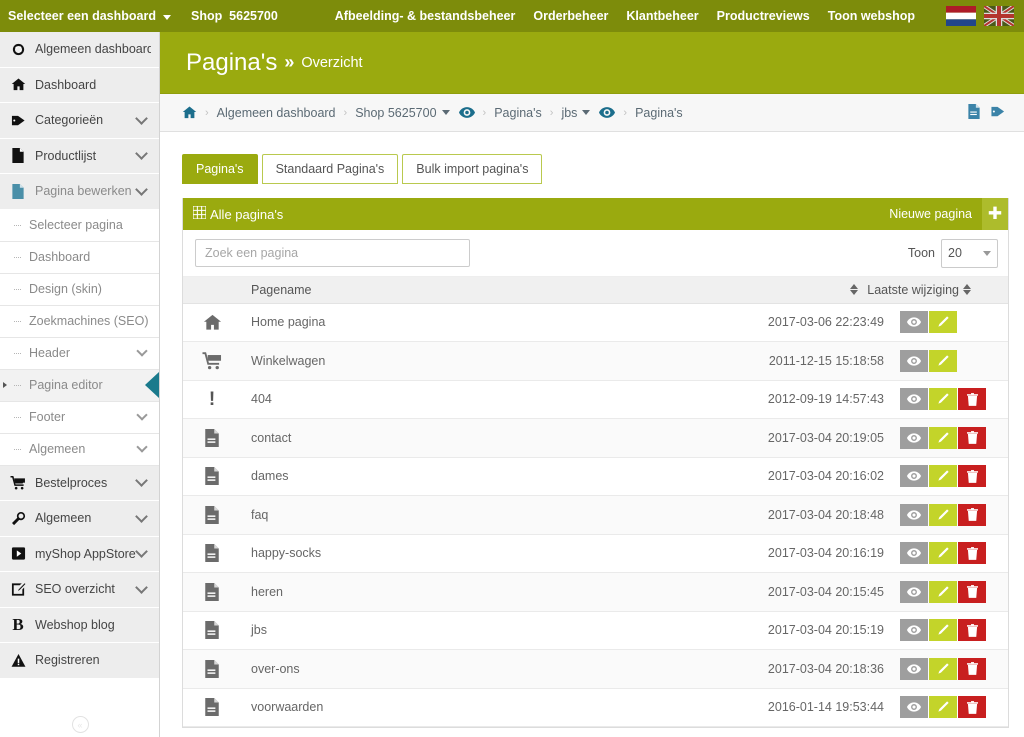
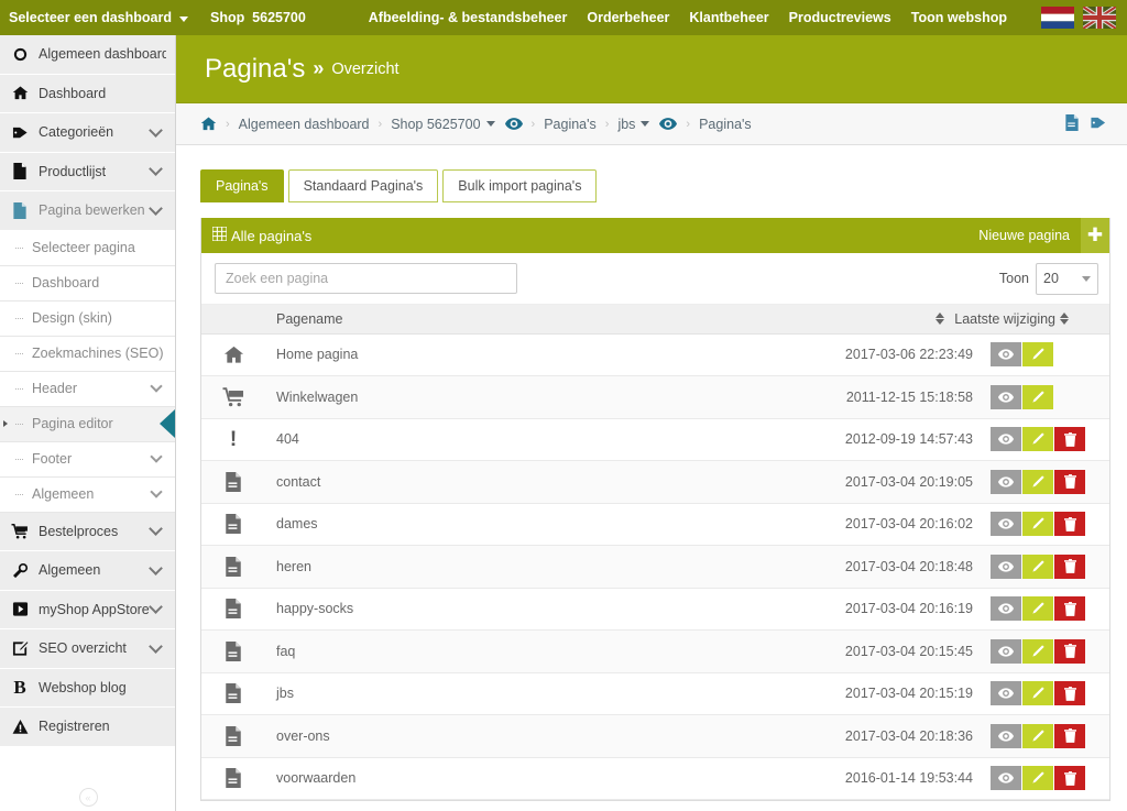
  Selecteer een dashboard
  Shop 5625700
  Afbeelding- & bestandsbeheer
  Orderbeheer
  Klantbeheer
  Productreviews
  Toon webshop
  Algemeen dashboard
  Dashboard
  Categorieën
  Productlijst
  Pagina bewerken
  Selecteer pagina
  Dashboard
  Design (skin)
  Zoekmachines (SEO)
  Header
  Pagina editor
  Footer
  Algemeen
  Bestelproces
  Algemeen
  myShop AppStore
  SEO overzicht
  B
  Webshop blog
  Registreren
  Pagina's
  »
  Overzicht
  ›
  Algemeen dashboard
  ›
  Shop 5625700
  ›
  Pagina's
  ›
  jbs
  ›
  Pagina's
  Pagina's
  Standaard Pagina's
  Bulk import pagina's
  Alle pagina's
  Nieuwe pagina
  ✚
  Zoek een pagina
  Toon
  20
  	Pagename	Laatste wijziging
  	Home pagina	2017-03-06 22:23:49
  	Winkelwagen	2011-12-15 15:18:58
  !	404	2012-09-19 14:57:43
  	contact	2017-03-04 20:19:05
  	dames	2017-03-04 20:16:02
- 	faq	2017-03-04 20:18:48
+ 	heren	2017-03-04 20:18:48
  	happy-socks	2017-03-04 20:16:19
- 	heren	2017-03-04 20:15:45
+ 	faq	2017-03-04 20:15:45
  	jbs	2017-03-04 20:15:19
  	over-ons	2017-03-04 20:18:36
  	voorwaarden	2016-01-14 19:53:44
